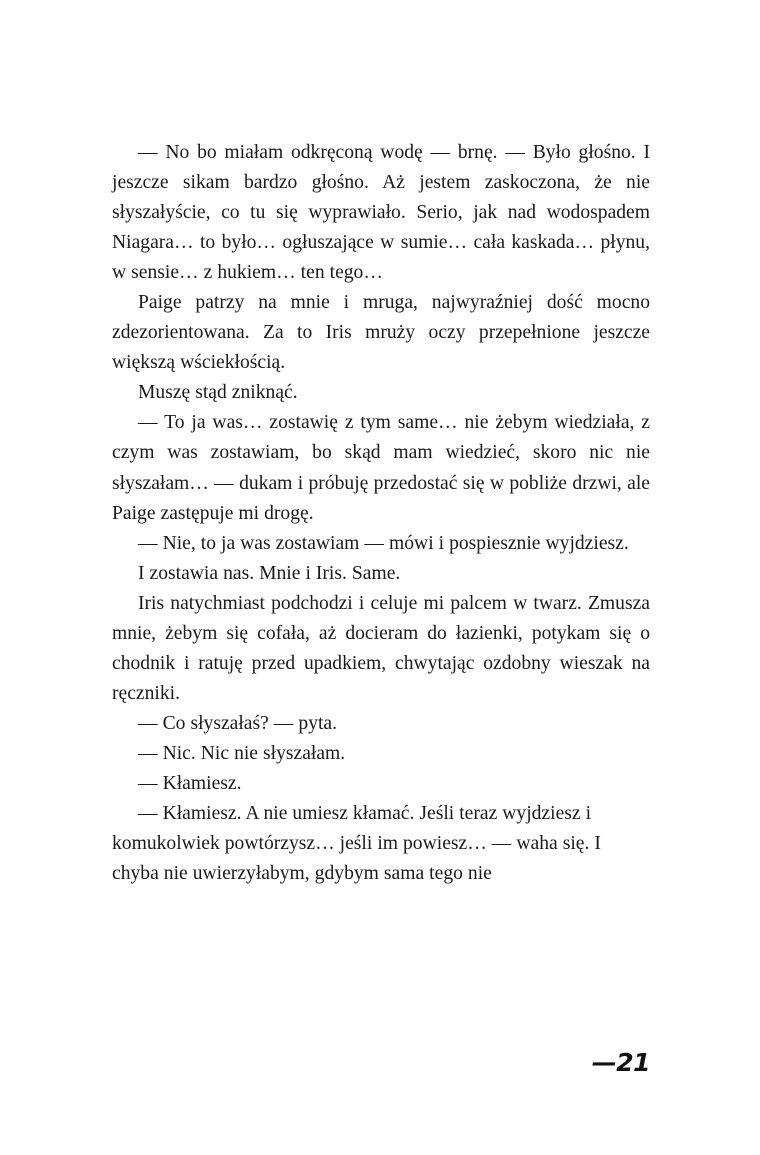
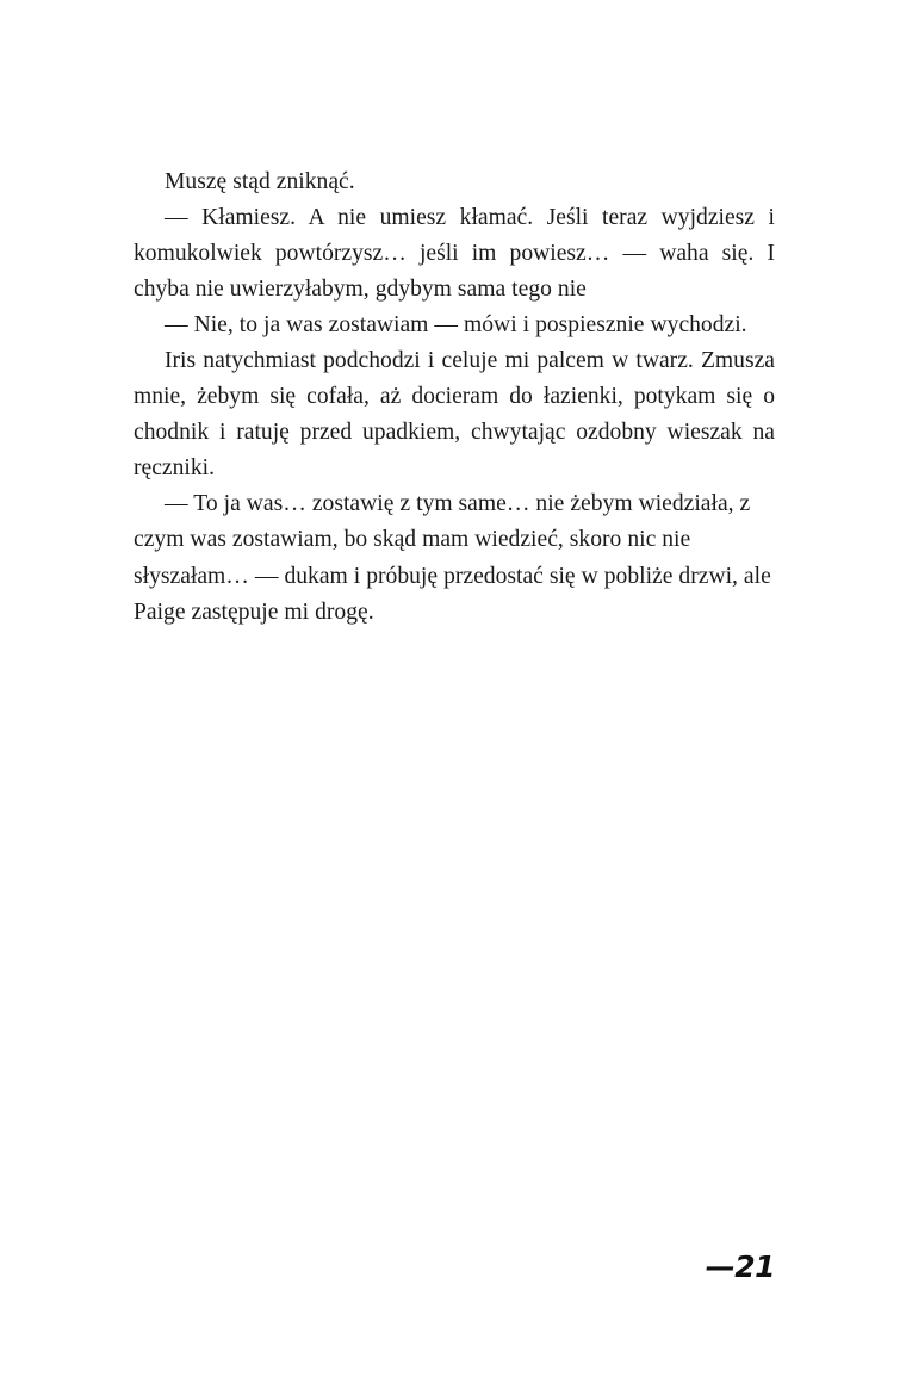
- — No bo miałam odkręconą wodę — brnę. — Było głośno. I jeszcze sikam bardzo głośno. Aż jestem zaskoczona, że nie słyszałyście, co tu się wyprawiało. Serio, jak nad wodospadem Niagara… to było… ogłuszające w sumie… cała kaskada… płynu, w sensie… z hukiem… ten tego…
- Paige patrzy na mnie i mruga, najwyraźniej dość mocno zdezorientowana. Za to Iris mruży oczy przepełnione jeszcze większą wściekłością.
  Muszę stąd zniknąć.
- — To ja was… zostawię z tym same… nie żebym wiedziała, z czym was zostawiam, bo skąd mam wiedzieć, skoro nic nie słyszałam… — dukam i próbuję przedostać się w pobliże drzwi, ale Paige zastępuje mi drogę.
+ — Kłamiesz. A nie umiesz kłamać. Jeśli teraz wyjdziesz i komukolwiek powtórzysz… jeśli im powiesz… — waha się. I chyba nie uwierzyłabym, gdybym sama tego nie
- — Nie, to ja was zostawiam — mówi i pospiesznie wyjdziesz.
+ — Nie, to ja was zostawiam — mówi i pospiesznie wychodzi.
- I zostawia nas. Mnie i Iris. Same.
  Iris natychmiast podchodzi i celuje mi palcem w twarz. Zmusza mnie, żebym się cofała, aż docieram do łazienki, potykam się o chodnik i ratuję przed upadkiem, chwytając ozdobny wieszak na ręczniki.
- — Co słyszałaś? — pyta.
- — Nic. Nic nie słyszałam.
- — Kłamiesz.
- — Kłamiesz. A nie umiesz kłamać. Jeśli teraz wyjdziesz i komukolwiek powtórzysz… jeśli im powiesz… — waha się. I chyba nie uwierzyłabym, gdybym sama tego nie
+ — To ja was… zostawię z tym same… nie żebym wiedziała, z czym was zostawiam, bo skąd mam wiedzieć, skoro nic nie słyszałam… — dukam i próbuję przedostać się w pobliże drzwi, ale Paige zastępuje mi drogę.
  —21
